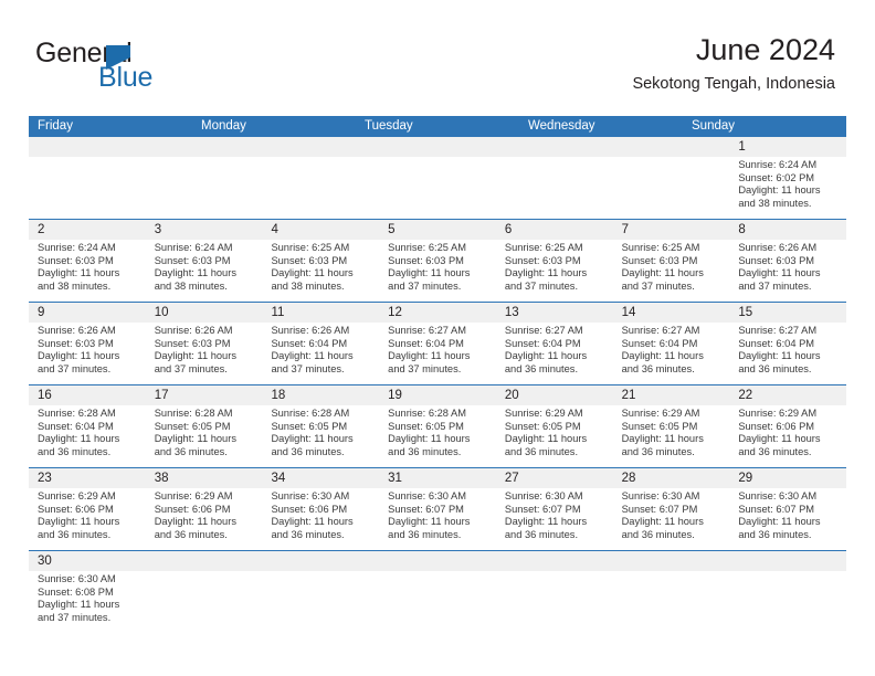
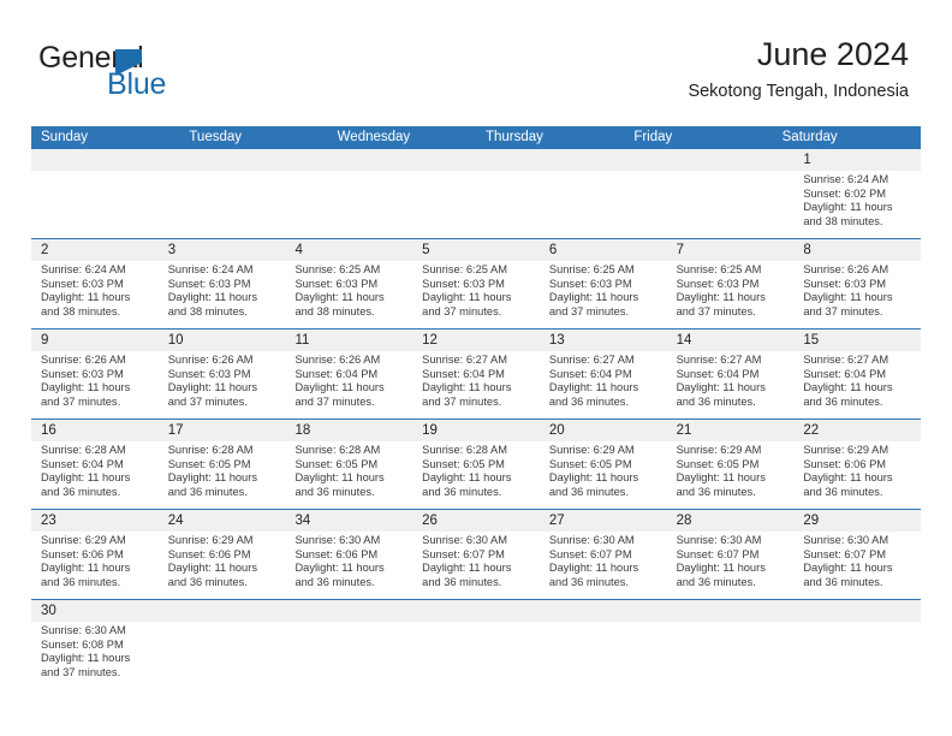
  General
  Blue
  June 2024
  Sekotong Tengah, Indonesia
- Friday
+ Sunday
- Monday
  Tuesday
  Wednesday
+ Thursday
- Sunday
+ Friday
+ Saturday
  1
  Sunrise: 6:24 AM
  Sunset: 6:02 PM
  Daylight: 11 hours
  and 38 minutes.
  2
  Sunrise: 6:24 AM
  Sunset: 6:03 PM
  Daylight: 11 hours
  and 38 minutes.
  3
  Sunrise: 6:24 AM
  Sunset: 6:03 PM
  Daylight: 11 hours
  and 38 minutes.
  4
  Sunrise: 6:25 AM
  Sunset: 6:03 PM
  Daylight: 11 hours
  and 38 minutes.
  5
  Sunrise: 6:25 AM
  Sunset: 6:03 PM
  Daylight: 11 hours
  and 37 minutes.
  6
  Sunrise: 6:25 AM
  Sunset: 6:03 PM
  Daylight: 11 hours
  and 37 minutes.
  7
  Sunrise: 6:25 AM
  Sunset: 6:03 PM
  Daylight: 11 hours
  and 37 minutes.
  8
  Sunrise: 6:26 AM
  Sunset: 6:03 PM
  Daylight: 11 hours
  and 37 minutes.
  9
  Sunrise: 6:26 AM
  Sunset: 6:03 PM
  Daylight: 11 hours
  and 37 minutes.
  10
  Sunrise: 6:26 AM
  Sunset: 6:03 PM
  Daylight: 11 hours
  and 37 minutes.
  11
  Sunrise: 6:26 AM
  Sunset: 6:04 PM
  Daylight: 11 hours
  and 37 minutes.
  12
  Sunrise: 6:27 AM
  Sunset: 6:04 PM
  Daylight: 11 hours
  and 37 minutes.
  13
  Sunrise: 6:27 AM
  Sunset: 6:04 PM
  Daylight: 11 hours
  and 36 minutes.
  14
  Sunrise: 6:27 AM
  Sunset: 6:04 PM
  Daylight: 11 hours
  and 36 minutes.
  15
  Sunrise: 6:27 AM
  Sunset: 6:04 PM
  Daylight: 11 hours
  and 36 minutes.
  16
  Sunrise: 6:28 AM
  Sunset: 6:04 PM
  Daylight: 11 hours
  and 36 minutes.
  17
  Sunrise: 6:28 AM
  Sunset: 6:05 PM
  Daylight: 11 hours
  and 36 minutes.
  18
  Sunrise: 6:28 AM
  Sunset: 6:05 PM
  Daylight: 11 hours
  and 36 minutes.
  19
  Sunrise: 6:28 AM
  Sunset: 6:05 PM
  Daylight: 11 hours
  and 36 minutes.
  20
  Sunrise: 6:29 AM
  Sunset: 6:05 PM
  Daylight: 11 hours
  and 36 minutes.
  21
  Sunrise: 6:29 AM
  Sunset: 6:05 PM
  Daylight: 11 hours
  and 36 minutes.
  22
  Sunrise: 6:29 AM
  Sunset: 6:06 PM
  Daylight: 11 hours
  and 36 minutes.
  23
  Sunrise: 6:29 AM
  Sunset: 6:06 PM
  Daylight: 11 hours
  and 36 minutes.
- 38
+ 24
  Sunrise: 6:29 AM
  Sunset: 6:06 PM
  Daylight: 11 hours
  and 36 minutes.
  34
  Sunrise: 6:30 AM
  Sunset: 6:06 PM
  Daylight: 11 hours
  and 36 minutes.
- 31
+ 26
  Sunrise: 6:30 AM
  Sunset: 6:07 PM
  Daylight: 11 hours
  and 36 minutes.
  27
  Sunrise: 6:30 AM
  Sunset: 6:07 PM
  Daylight: 11 hours
  and 36 minutes.
  28
  Sunrise: 6:30 AM
  Sunset: 6:07 PM
  Daylight: 11 hours
  and 36 minutes.
  29
  Sunrise: 6:30 AM
  Sunset: 6:07 PM
  Daylight: 11 hours
  and 36 minutes.
  30
  Sunrise: 6:30 AM
  Sunset: 6:08 PM
  Daylight: 11 hours
  and 37 minutes.
